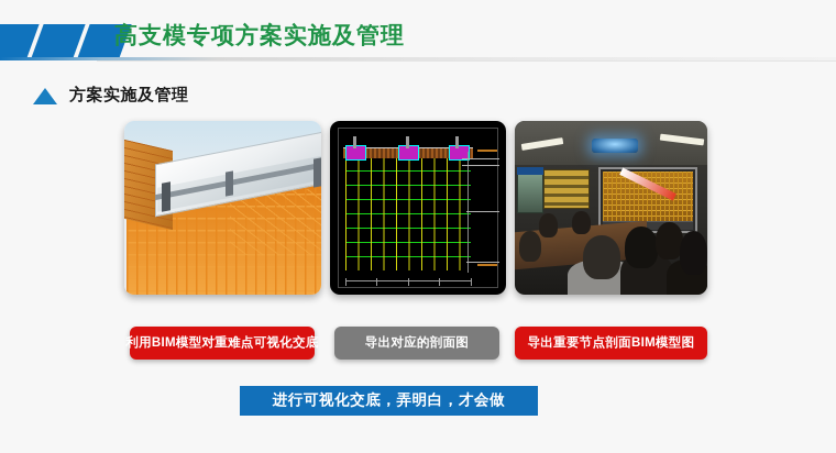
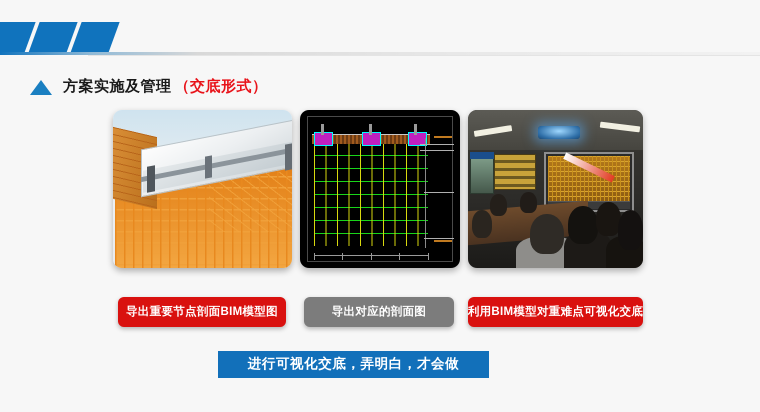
- 高支模专项方案实施及管理
  方案实施及管理
+ （交底形式）
- 利用BIM模型对重难点可视化交底
+ 导出重要节点剖面BIM模型图
  导出对应的剖面图
- 导出重要节点剖面BIM模型图
+ 利用BIM模型对重难点可视化交底
  进行可视化交底，弄明白，才会做
